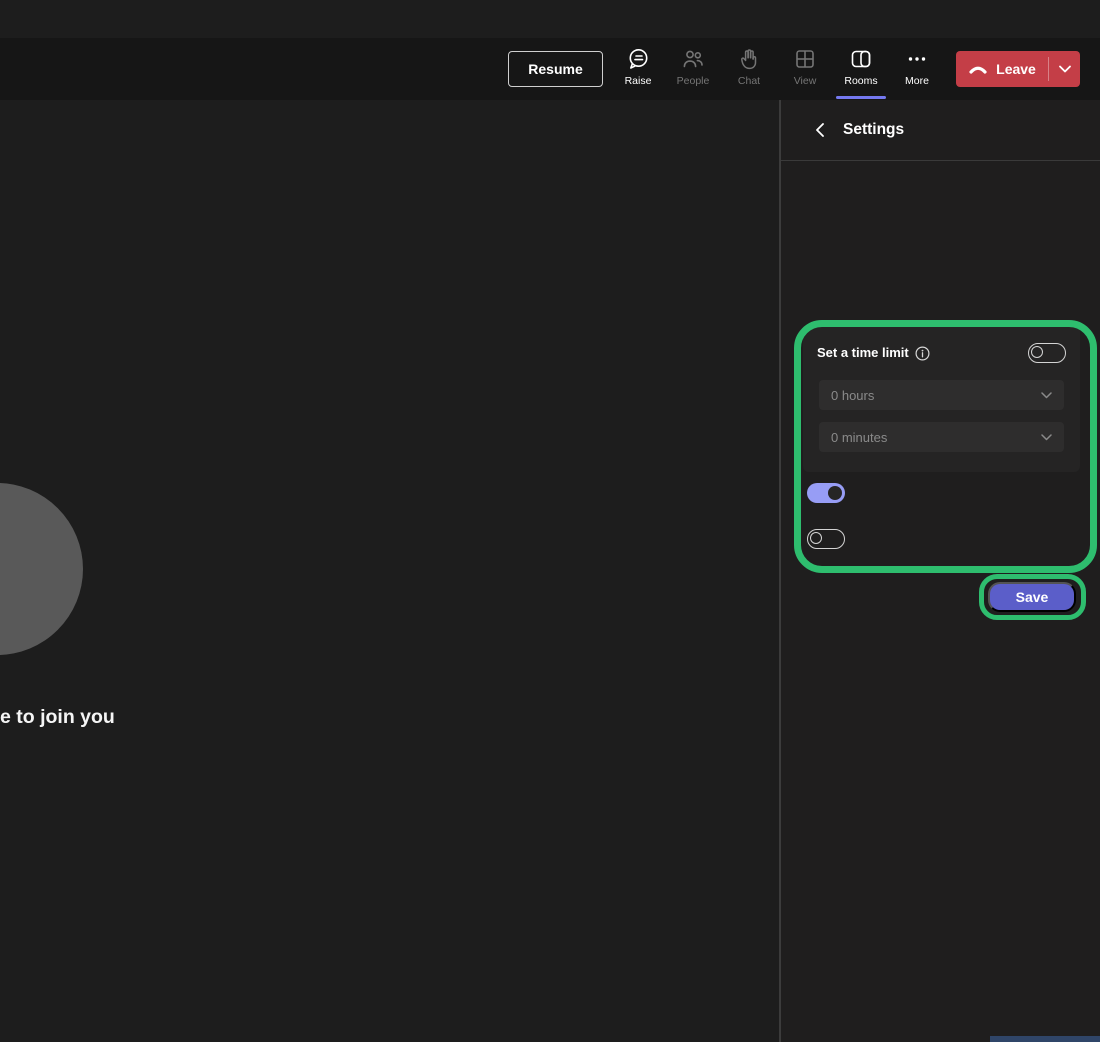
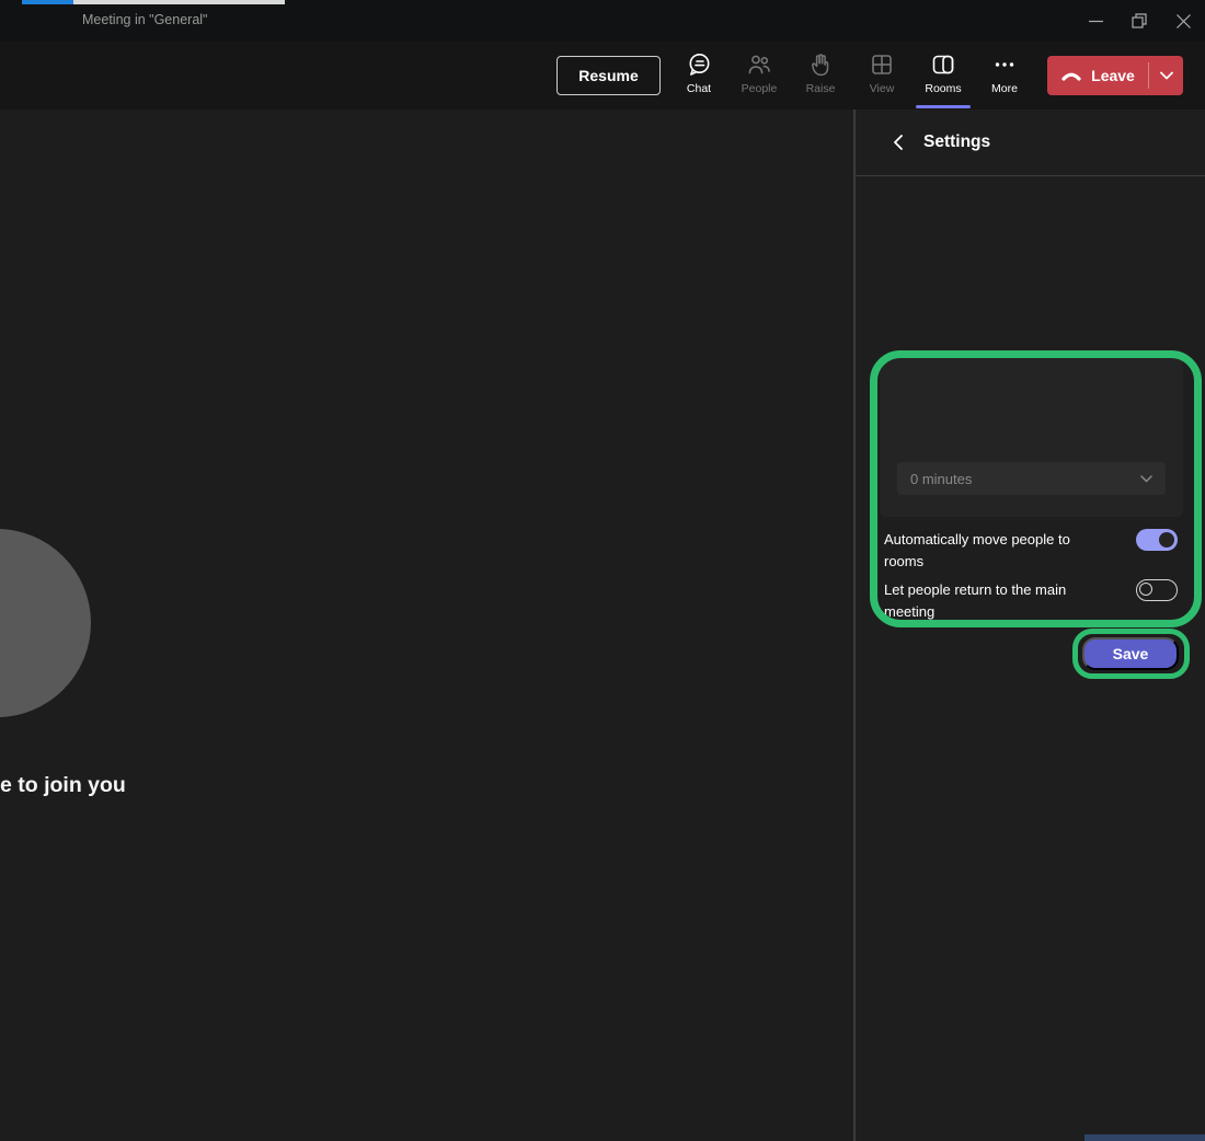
+ Meeting in "General"
  Resume
- Raise
+ Chat
  People
- Chat
+ Raise
  View
  Rooms
  More
  Leave
  e to join you
  Settings
- Set a time limit
- 0 hours
  0 minutes
+ Automatically move people to rooms
+ Let people return to the main meeting
  Save
